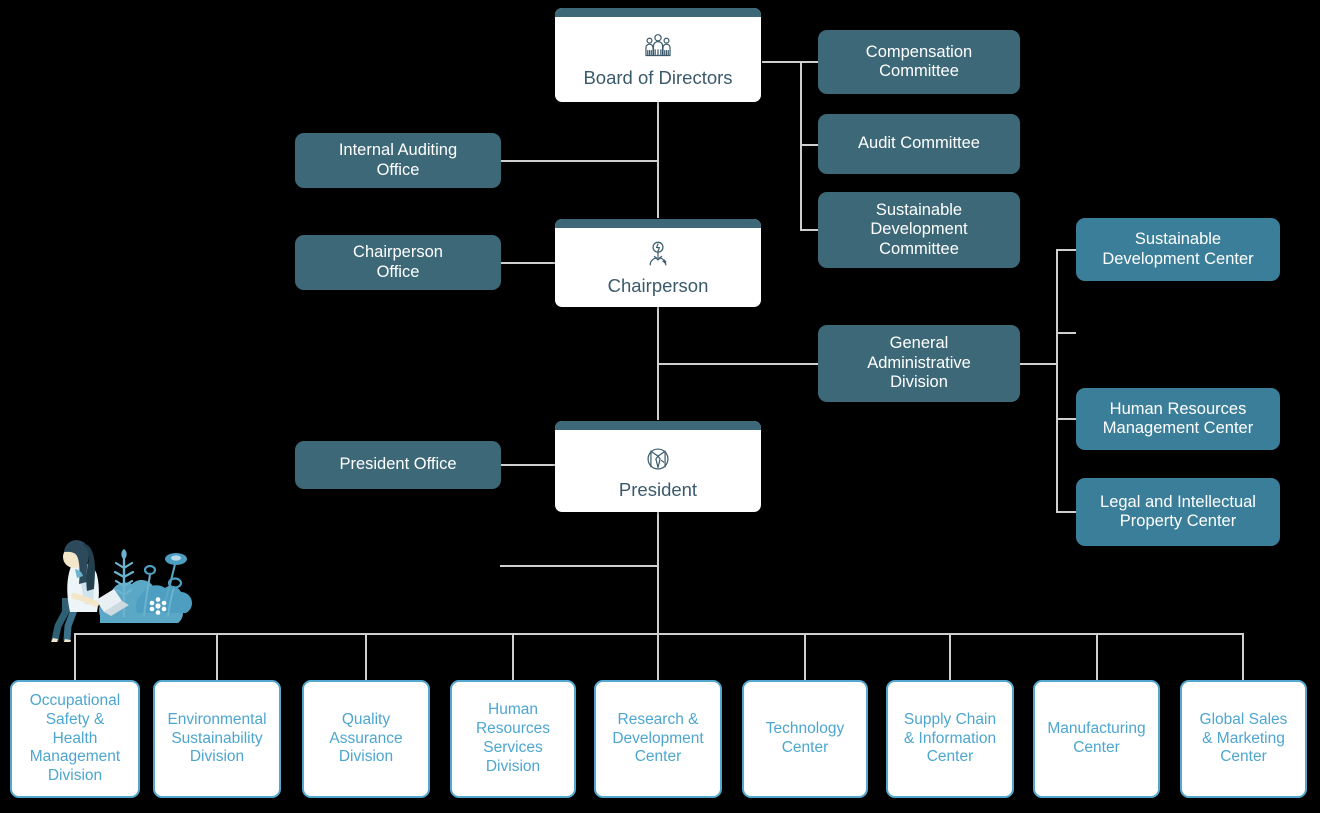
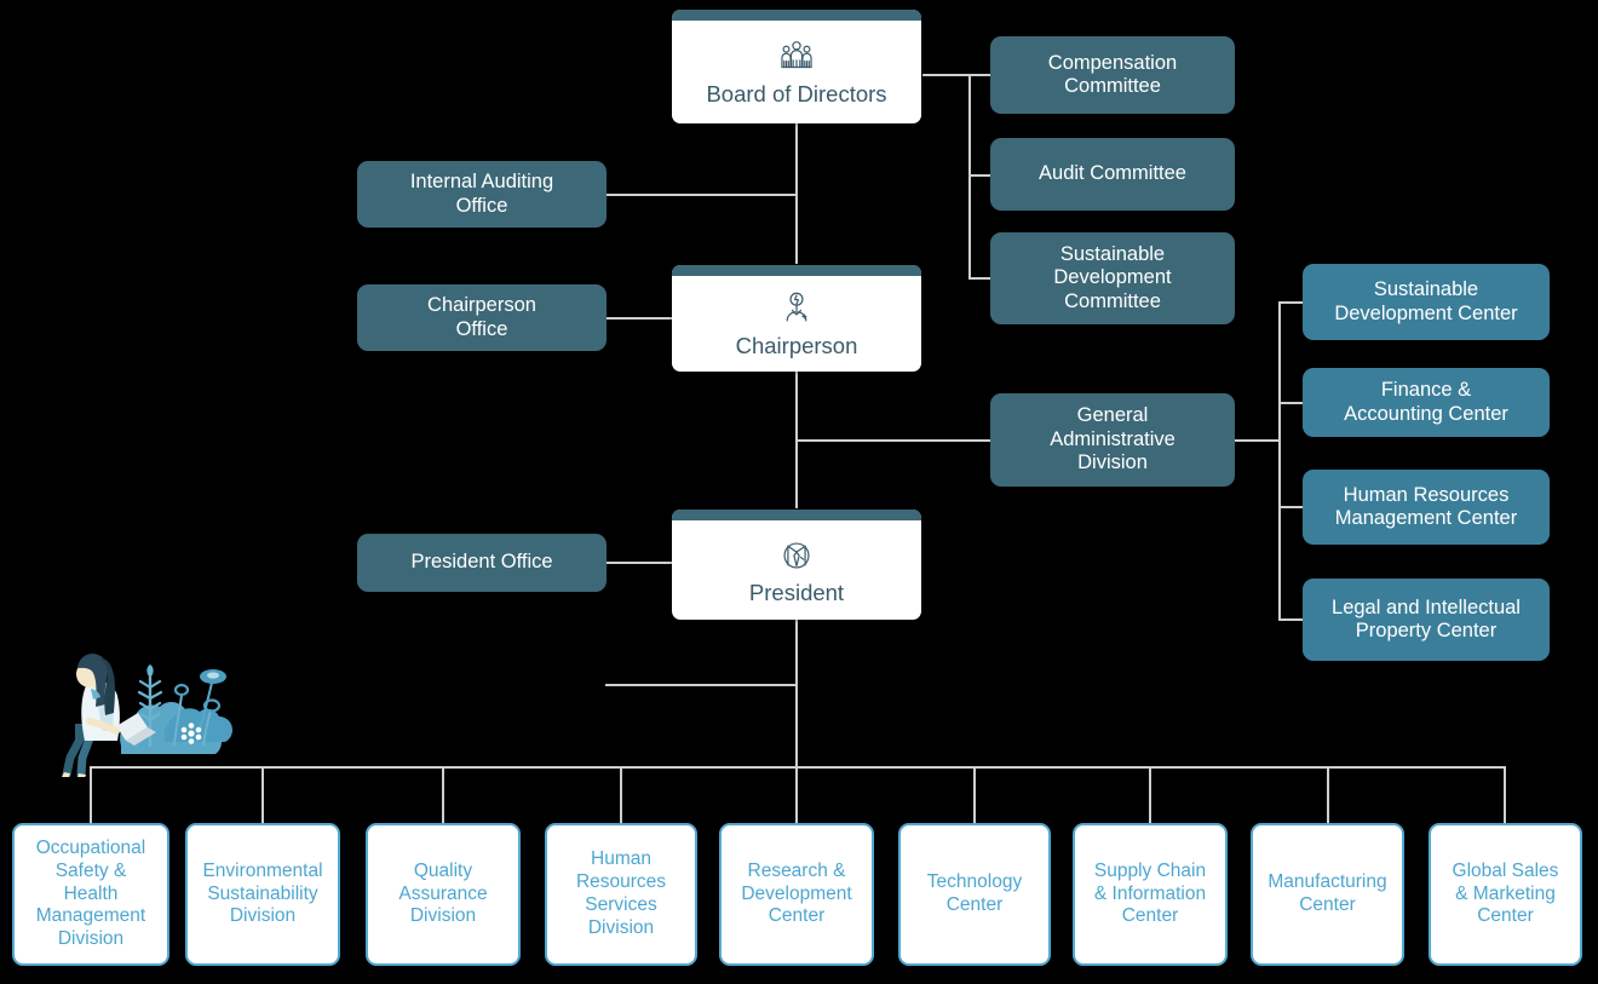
  Board of Directors
  Chairperson
  President
  Compensation
  Committee
  Audit Committee
  Sustainable
  Development
  Committee
  Internal Auditing
  Office
  Chairperson
  Office
  President Office
  General
  Administrative
  Division
  Sustainable
  Development Center
+ Finance &
+ Accounting Center
  Human Resources
  Management Center
  Legal and Intellectual
  Property Center
  Occupational
  Safety &
  Health
  Management
  Division
  Environmental
  Sustainability
  Division
  Quality
  Assurance
  Division
  Human
  Resources
  Services
  Division
  Research &
  Development
  Center
  Technology
  Center
  Supply Chain
  & Information
  Center
  Manufacturing
  Center
  Global Sales
  & Marketing
  Center
